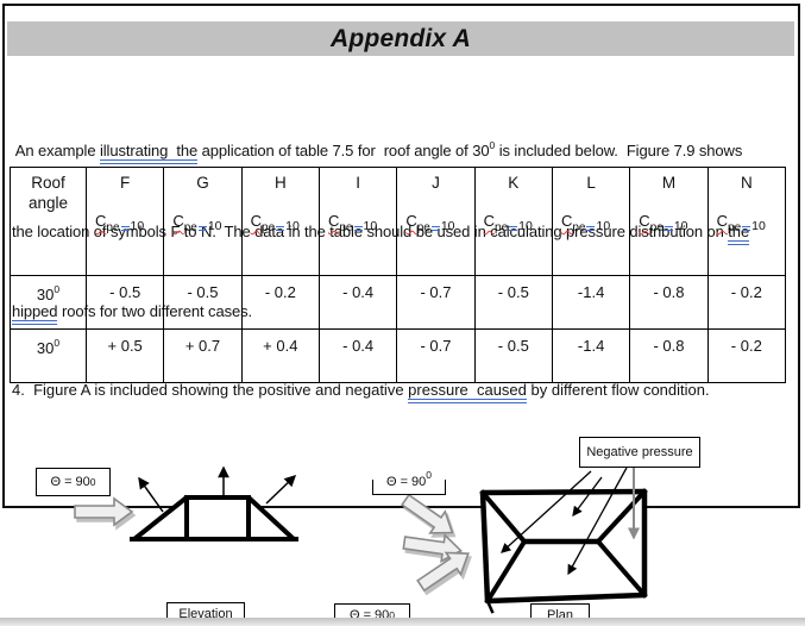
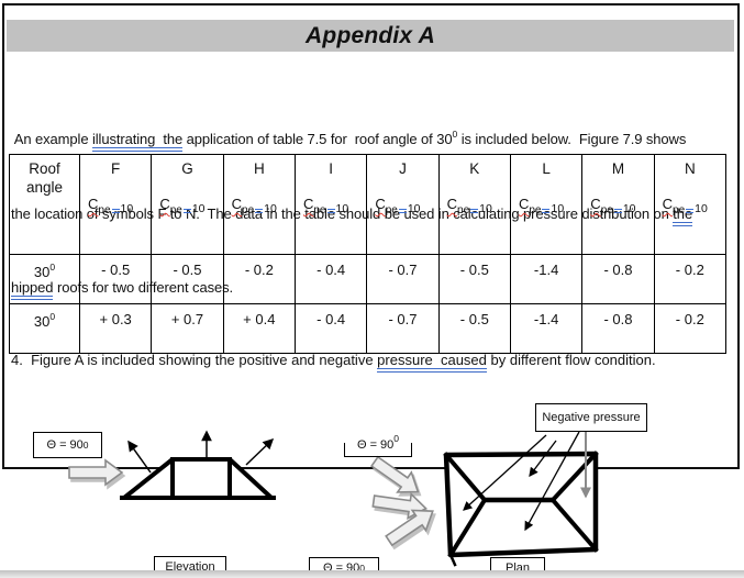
  Appendix A
  An example illustrating the application of table 7.5 for roof angle of 300 is included below. Figure 7.9 shows
  the location of symbols F to N. The data in the table should be used in calculating pressure distribution on the
  hipped roofs for two different cases.
  Roof angle	FCpe 10	GCpe 10	HCpe 10	ICpe 10	JCpe 10	KCpe 10	LCpe 10	MCpe 10	NCpe 10
  300	- 0.5	- 0.5	- 0.2	- 0.4	- 0.7	- 0.5	-1.4	- 0.8	- 0.2
- 300	+ 0.5	+ 0.7	+ 0.4	- 0.4	- 0.7	- 0.5	-1.4	- 0.8	- 0.2
+ 300	+ 0.3	+ 0.7	+ 0.4	- 0.4	- 0.7	- 0.5	-1.4	- 0.8	- 0.2
  4. Figure A is included showing the positive and negative pressure caused by different flow condition.
  Θ = 90
  0
  Θ = 900
  Negative pressure
  Elevation
  Θ = 90
  0
  Plan
